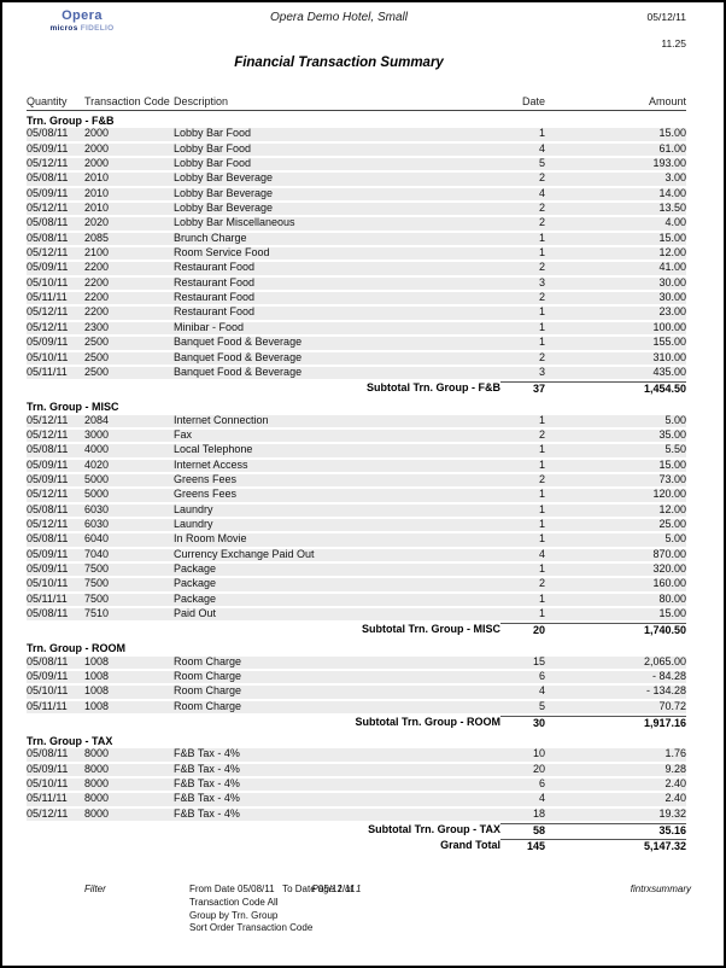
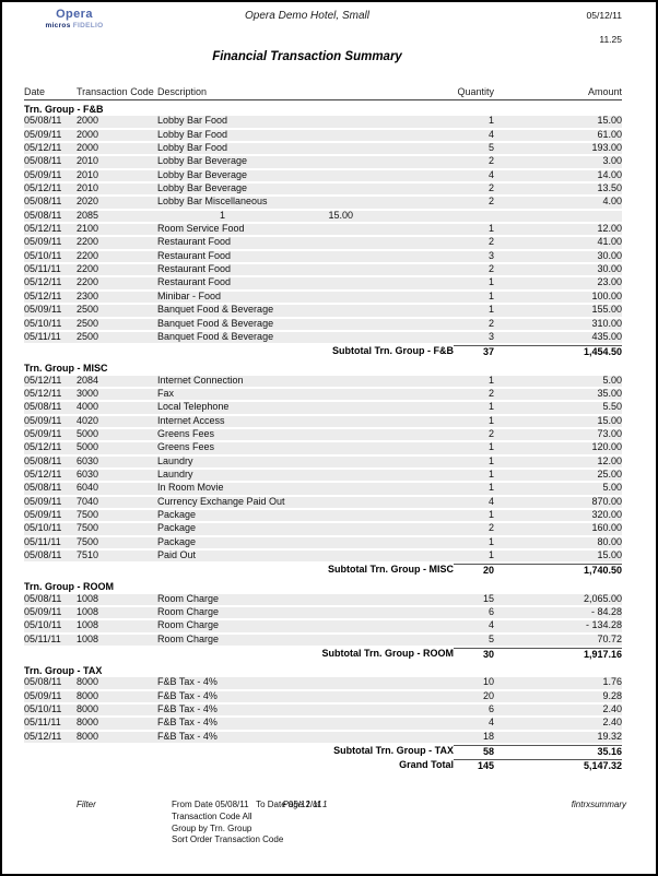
  Opera
  Opera Demo Hotel, Small
  05/12/11
  11.25
  Financial Transaction Summary
- Quantity
+ Date
  Transaction Code
  Description
- Date
+ Quantity
  Amount
  Trn. Group - F&B
  05/08/11
  2000
  Lobby Bar Food
  1
  15.00
  05/09/11
  2000
  Lobby Bar Food
  4
  61.00
  05/12/11
  2000
  Lobby Bar Food
  5
  193.00
  05/08/11
  2010
  Lobby Bar Beverage
  2
  3.00
  05/09/11
  2010
  Lobby Bar Beverage
  4
  14.00
  05/12/11
  2010
  Lobby Bar Beverage
  2
  13.50
  05/08/11
  2020
  Lobby Bar Miscellaneous
  2
  4.00
  05/08/11
  2085
- Brunch Charge
  1
  15.00
  05/12/11
  2100
  Room Service Food
  1
  12.00
  05/09/11
  2200
  Restaurant Food
  2
  41.00
  05/10/11
  2200
  Restaurant Food
  3
  30.00
  05/11/11
  2200
  Restaurant Food
  2
  30.00
  05/12/11
  2200
  Restaurant Food
  1
  23.00
  05/12/11
  2300
  Minibar - Food
  1
  100.00
  05/09/11
  2500
  Banquet Food & Beverage
  1
  155.00
  05/10/11
  2500
  Banquet Food & Beverage
  2
  310.00
  05/11/11
  2500
  Banquet Food & Beverage
  3
  435.00
  Subtotal Trn. Group - F&B
  37
  1,454.50
  Trn. Group - MISC
  05/12/11
  2084
  Internet Connection
  1
  5.00
  05/12/11
  3000
  Fax
  2
  35.00
  05/08/11
  4000
  Local Telephone
  1
  5.50
  05/09/11
  4020
  Internet Access
  1
  15.00
  05/09/11
  5000
  Greens Fees
  2
  73.00
  05/12/11
  5000
  Greens Fees
  1
  120.00
  05/08/11
  6030
  Laundry
  1
  12.00
  05/12/11
  6030
  Laundry
  1
  25.00
  05/08/11
  6040
  In Room Movie
  1
  5.00
  05/09/11
  7040
  Currency Exchange Paid Out
  4
  870.00
  05/09/11
  7500
  Package
  1
  320.00
  05/10/11
  7500
  Package
  2
  160.00
  05/11/11
  7500
  Package
  1
  80.00
  05/08/11
  7510
  Paid Out
  1
  15.00
  Subtotal Trn. Group - MISC
  20
  1,740.50
  Trn. Group - ROOM
  05/08/11
  1008
  Room Charge
  15
  2,065.00
  05/09/11
  1008
  Room Charge
  6
  - 84.28
  05/10/11
  1008
  Room Charge
  4
  - 134.28
  05/11/11
  1008
  Room Charge
  5
  70.72
  Subtotal Trn. Group - ROOM
  30
  1,917.16
  Trn. Group - TAX
  05/08/11
  8000
  F&B Tax - 4%
  10
  1.76
  05/09/11
  8000
  F&B Tax - 4%
  20
  9.28
  05/10/11
  8000
  F&B Tax - 4%
  6
  2.40
  05/11/11
  8000
  F&B Tax - 4%
  4
  2.40
  05/12/11
  8000
  F&B Tax - 4%
  18
  19.32
  Subtotal Trn. Group - TAX
  58
  35.16
  Grand Total
  145
  5,147.32
  Filter
  From Date 05/08/11 To Date 05/12/11
  Transaction Code All
  Group by Trn. Group
  Sort Order Transaction Code
  Page 1 of 1
  fintrxsummary
